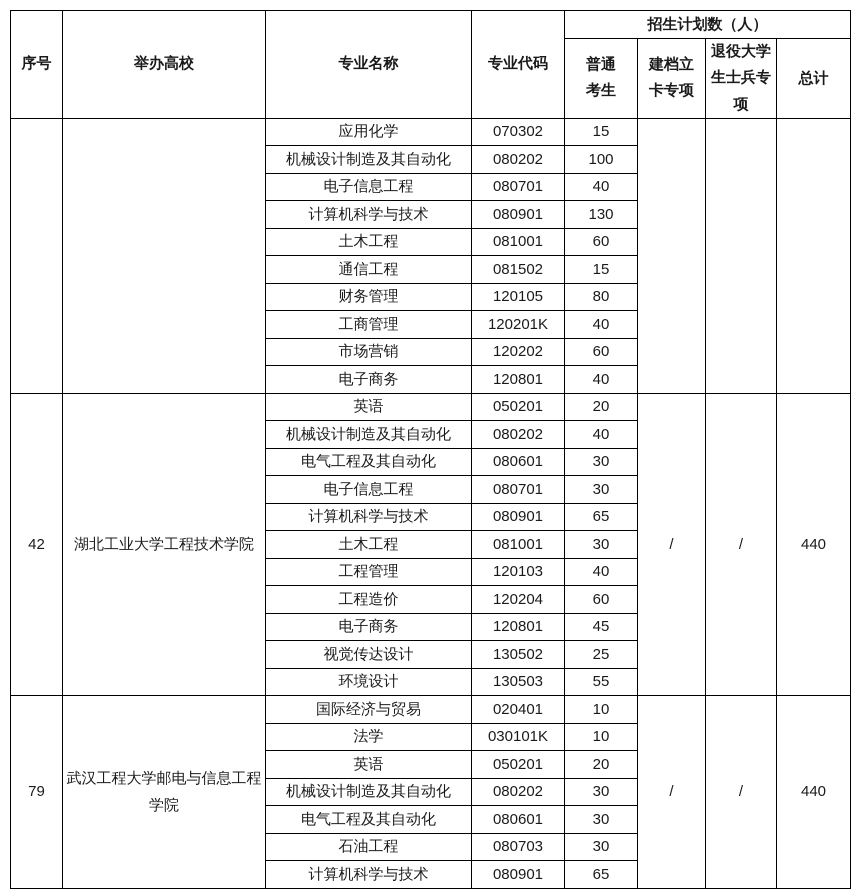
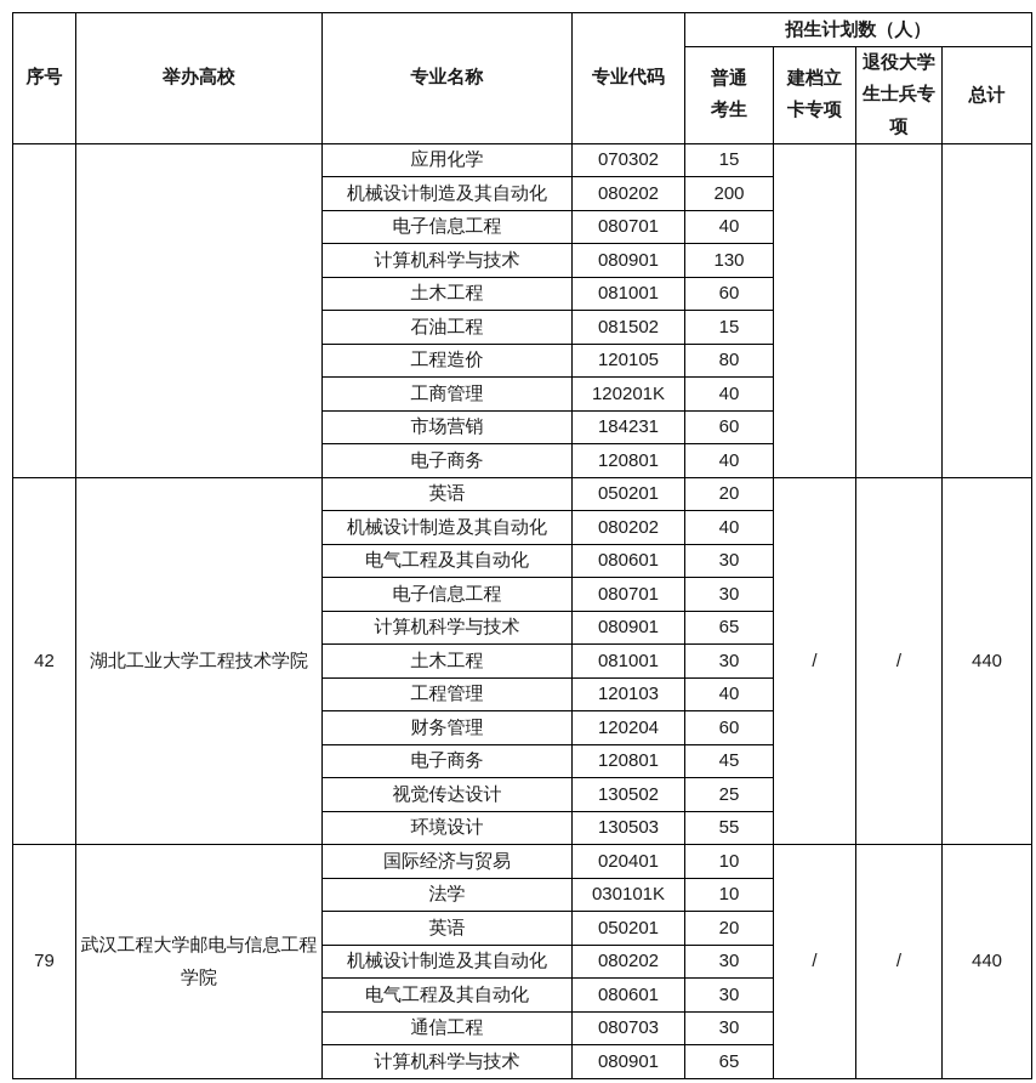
  序号	举办高校	专业名称	专业代码	招生计划数（人）
  普通考生	建档立卡专项	退役大学生士兵专项	总计
  		应用化学	070302	15
- 机械设计制造及其自动化	080202	100
+ 机械设计制造及其自动化	080202	200
  电子信息工程	080701	40
  计算机科学与技术	080901	130
  土木工程	081001	60
- 通信工程	081502	15
+ 石油工程	081502	15
- 财务管理	120105	80
+ 工程造价	120105	80
  工商管理	120201K	40
- 市场营销	120202	60
+ 市场营销	184231	60
  电子商务	120801	40
  42	湖北工业大学工程技术学院	英语	050201	20	/	/	440
  机械设计制造及其自动化	080202	40
  电气工程及其自动化	080601	30
  电子信息工程	080701	30
  计算机科学与技术	080901	65
  土木工程	081001	30
  工程管理	120103	40
- 工程造价	120204	60
+ 财务管理	120204	60
  电子商务	120801	45
  视觉传达设计	130502	25
  环境设计	130503	55
  79	武汉工程大学邮电与信息工程学院	国际经济与贸易	020401	10	/	/	440
  法学	030101K	10
  英语	050201	20
  机械设计制造及其自动化	080202	30
  电气工程及其自动化	080601	30
- 石油工程	080703	30
+ 通信工程	080703	30
  计算机科学与技术	080901	65
